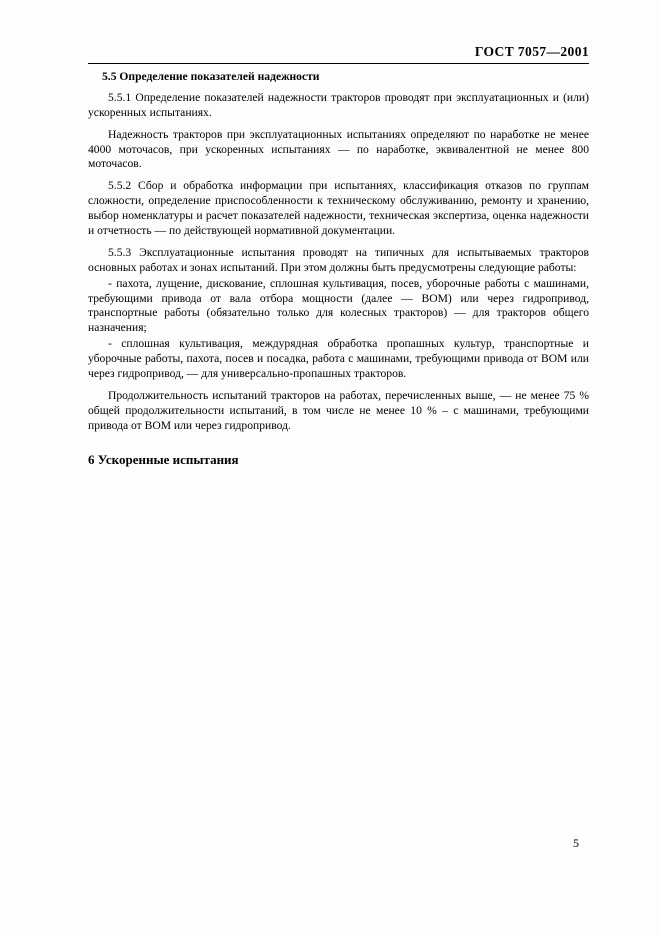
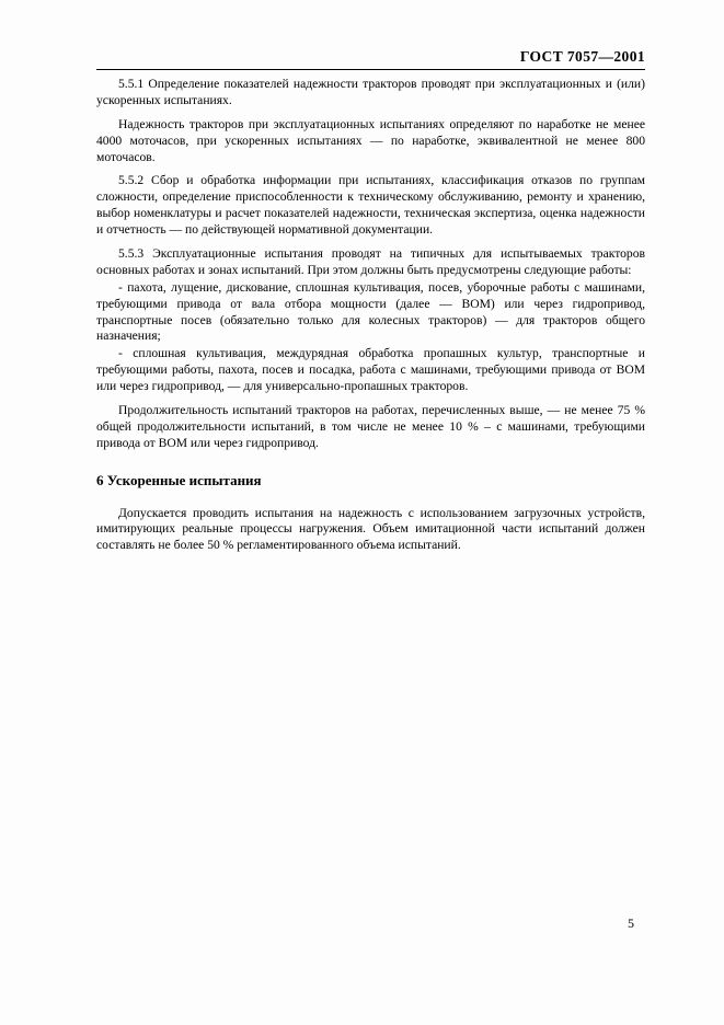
  ГОСТ 7057—2001
- 5.5 Определение показателей надежности
  5.5.1 Определение показателей надежности тракторов проводят при эксплуатационных и (или) ускоренных испытаниях.
  Надежность тракторов при эксплуатационных испытаниях определяют по наработке не менее 4000 моточасов, при ускоренных испытаниях — по наработке, эквивалентной не менее 800 моточасов.
  5.5.2 Сбор и обработка информации при испытаниях, классификация отказов по группам сложности, определение приспособленности к техническому обслуживанию, ремонту и хранению, выбор номенклатуры и расчет показателей надежности, техническая экспертиза, оценка надежности и отчетность — по действующей нормативной документации.
  5.5.3 Эксплуатационные испытания проводят на типичных для испытываемых тракторов основных работах и зонах испытаний. При этом должны быть предусмотрены следующие работы:
- - пахота, лущение, дискование, сплошная культивация, посев, уборочные работы с машинами, требующими привода от вала отбора мощности (далее — ВОМ) или через гидропривод, транспортные работы (обязательно только для колесных тракторов) — для тракторов общего назначения;
+ - пахота, лущение, дискование, сплошная культивация, посев, уборочные работы с машинами, требующими привода от вала отбора мощности (далее — ВОМ) или через гидропривод, транспортные посев (обязательно только для колесных тракторов) — для тракторов общего назначения;
- - сплошная культивация, междурядная обработка пропашных культур, транспортные и уборочные работы, пахота, посев и посадка, работа с машинами, требующими привода от ВОМ или через гидропривод, — для универсально-пропашных тракторов.
+ - сплошная культивация, междурядная обработка пропашных культур, транспортные и требующими работы, пахота, посев и посадка, работа с машинами, требующими привода от ВОМ или через гидропривод, — для универсально-пропашных тракторов.
  Продолжительность испытаний тракторов на работах, перечисленных выше, — не менее 75 % общей продолжительности испытаний, в том числе не менее 10 % – с машинами, требующими привода от ВОМ или через гидропривод.
  6 Ускоренные испытания
+ Допускается проводить испытания на надежность с использованием загрузочных устройств, имитирующих реальные процессы нагружения. Объем имитационной части испытаний должен составлять не более 50 % регламентированного объема испытаний.
  5
